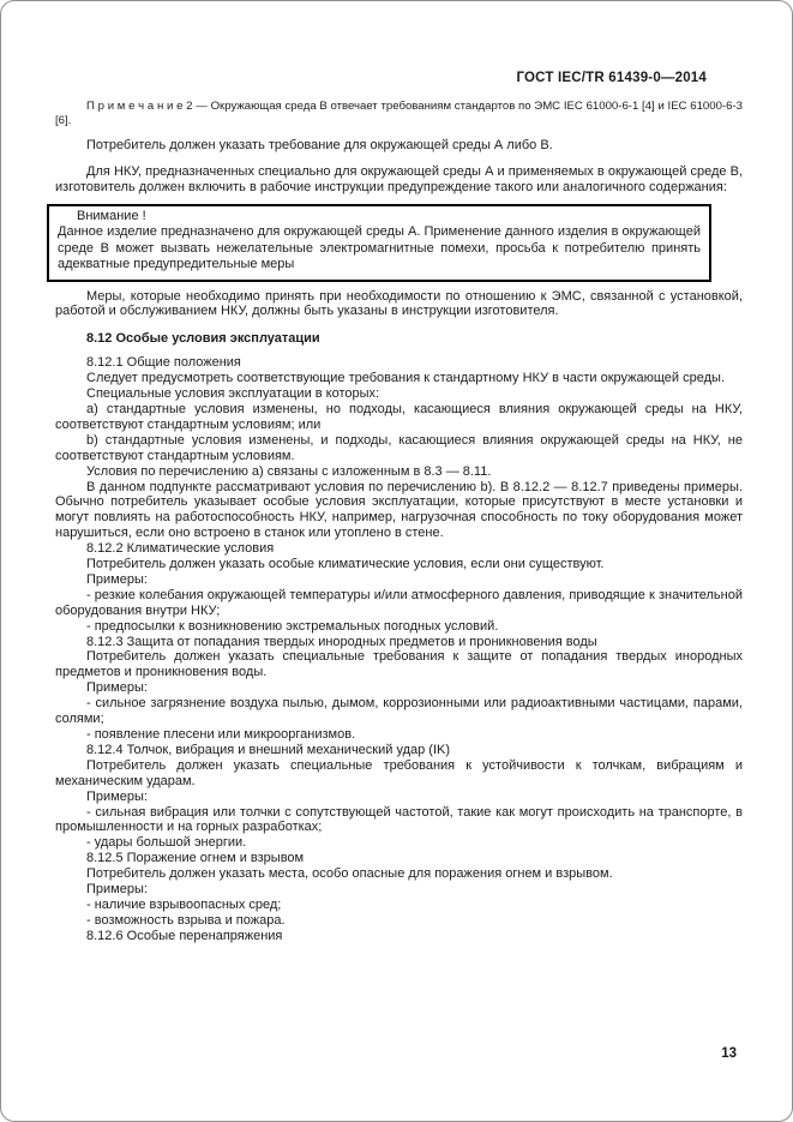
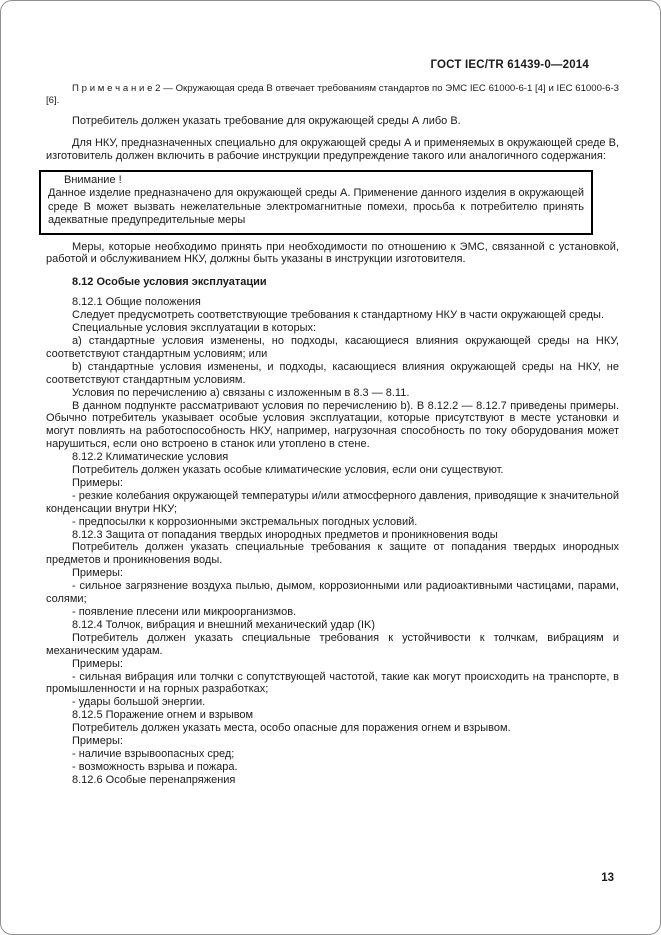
  ГОСТ IEC/TR 61439-0—2014
  П р и м е ч а н и е 2 — Окружающая среда В отвечает требованиям стандартов по ЭМС IEC 61000-6-1 [4] и IEC 61000-6-3 [6].
  Потребитель должен указать требование для окружающей среды А либо В.
  Для НКУ, предназначенных специально для окружающей среды А и применяемых в окружающей среде В, изготовитель должен включить в рабочие инструкции предупреждение такого или аналогичного содержания:
  Внимание !
  Данное изделие предназначено для окружающей среды А. Применение данного изделия в окружающей среде В может вызвать нежелательные электромагнитные помехи, просьба к потребителю принять адекватные предупредительные меры
  Меры, которые необходимо принять при необходимости по отношению к ЭМС, связанной с установкой, работой и обслуживанием НКУ, должны быть указаны в инструкции изготовителя.
  8.12 Особые условия эксплуатации
  8.12.1 Общие положения
  Следует предусмотреть соответствующие требования к стандартному НКУ в части окружающей среды.
  Специальные условия эксплуатации в которых:
  а) стандартные условия изменены, но подходы, касающиеся влияния окружающей среды на НКУ, соответствуют стандартным условиям; или
  b) стандартные условия изменены, и подходы, касающиеся влияния окружающей среды на НКУ, не соответствуют стандартным условиям.
  Условия по перечислению а) связаны с изложенным в 8.3 — 8.11.
  В данном подпункте рассматривают условия по перечислению b). В 8.12.2 — 8.12.7 приведены примеры. Обычно потребитель указывает особые условия эксплуатации, которые присутствуют в месте установки и могут повлиять на работоспособность НКУ, например, нагрузочная способность по току оборудования может нарушиться, если оно встроено в станок или утоплено в стене.
  8.12.2 Климатические условия
  Потребитель должен указать особые климатические условия, если они существуют.
  Примеры:
- - резкие колебания окружающей температуры и/или атмосферного давления, приводящие к значительной оборудования внутри НКУ;
+ - резкие колебания окружающей температуры и/или атмосферного давления, приводящие к значительной конденсации внутри НКУ;
- - предпосылки к возникновению экстремальных погодных условий.
+ - предпосылки к коррозионными экстремальных погодных условий.
  8.12.3 Защита от попадания твердых инородных предметов и проникновения воды
  Потребитель должен указать специальные требования к защите от попадания твердых инородных предметов и проникновения воды.
  Примеры:
  - сильное загрязнение воздуха пылью, дымом, коррозионными или радиоактивными частицами, парами, солями;
  - появление плесени или микроорганизмов.
  8.12.4 Толчок, вибрация и внешний механический удар (IK)
  Потребитель должен указать специальные требования к устойчивости к толчкам, вибрациям и механическим ударам.
  Примеры:
  - сильная вибрация или толчки с сопутствующей частотой, такие как могут происходить на транспорте, в промышленности и на горных разработках;
  - удары большой энергии.
  8.12.5 Поражение огнем и взрывом
  Потребитель должен указать места, особо опасные для поражения огнем и взрывом.
  Примеры:
  - наличие взрывоопасных сред;
  - возможность взрыва и пожара.
  8.12.6 Особые перенапряжения
  13
